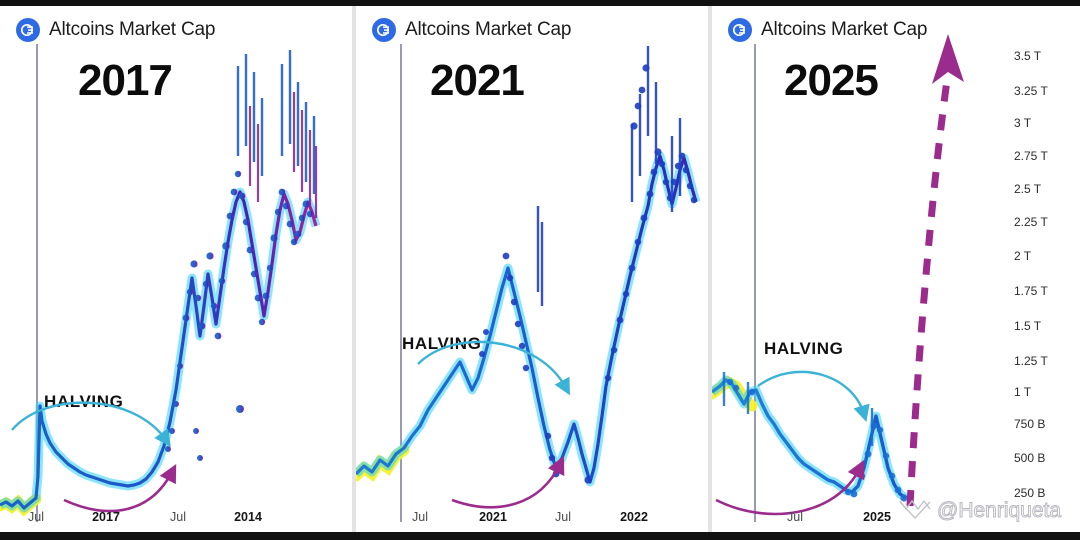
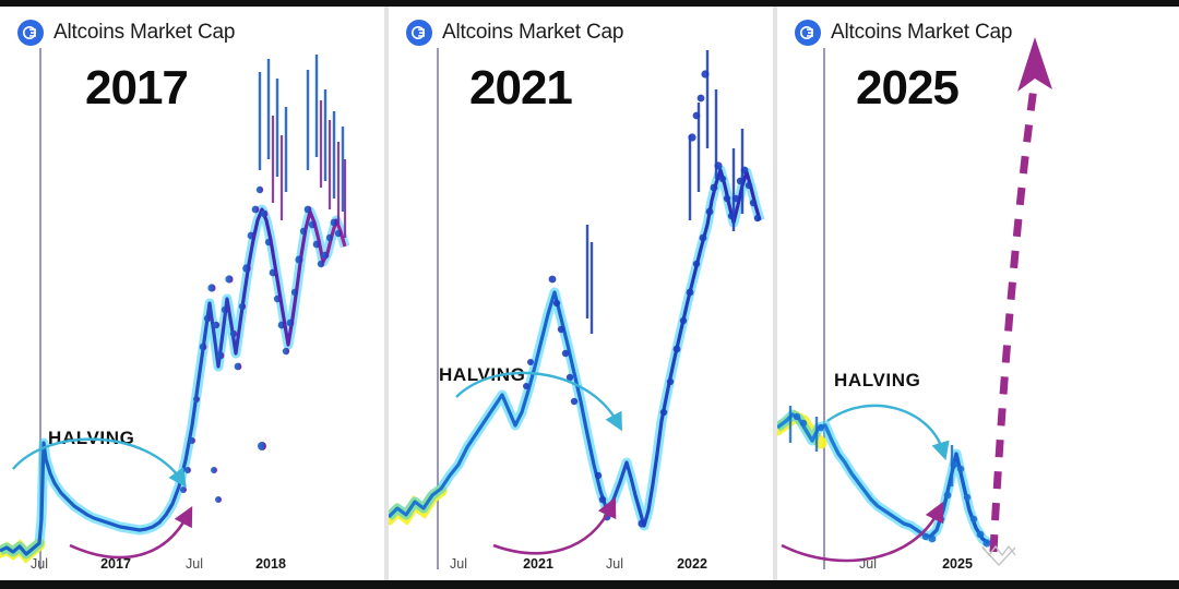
  Altcoins Market Cap
  2017
  HALING
  Jul
  2017
  Jul
- 2014
+ 2018
  Altcoins Market Cap
  2021
  HALVIG
  Jul
  2021
  Jul
  2022
  Altcoins Market Cap
  2025
  HALVING
  Jul
  2025
- 3.5 T
- 3.25 T
- 3 T
- 2.75 T
- 2.5 T
- 2.25 T
- 2 T
- 1.75 T
- 1.5 T
- 1.25 T
- 1 T
- 750 B
- 500 B
- 250 B
- @Henriqueta
